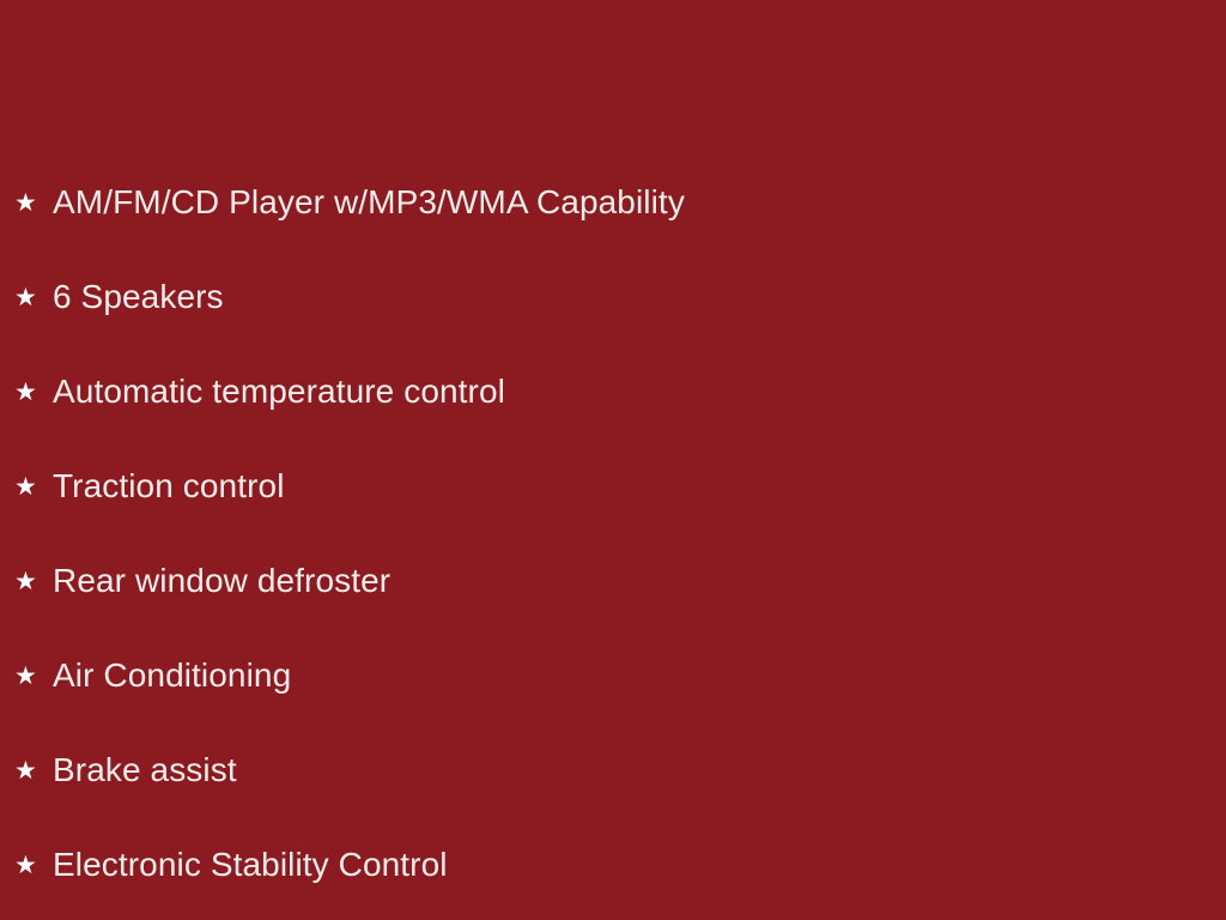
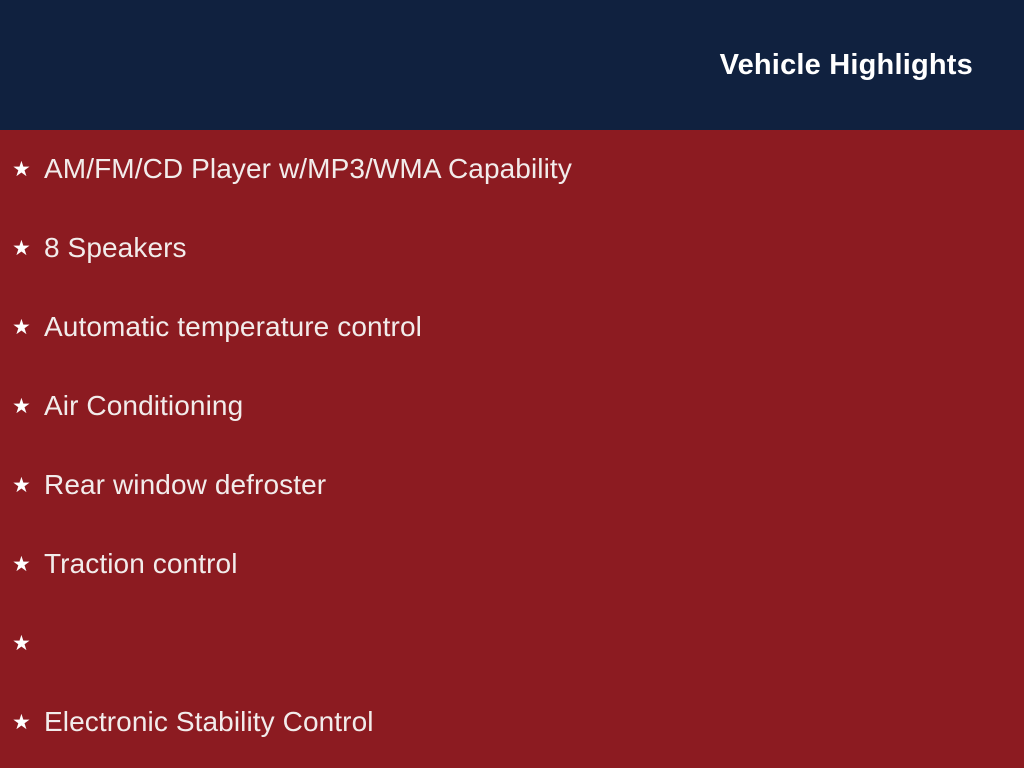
+ Vehicle Highlights
  ★
  AM/FM/CD Player w/MP3/WMA Capability
  ★
- 6 Speakers
+ 8 Speakers
  ★
  Automatic temperature control
  ★
- Traction control
+ Air Conditioning
  ★
  Rear window defroster
  ★
- Air Conditioning
+ Traction control
  ★
- Brake assist
  ★
  Electronic Stability Control
